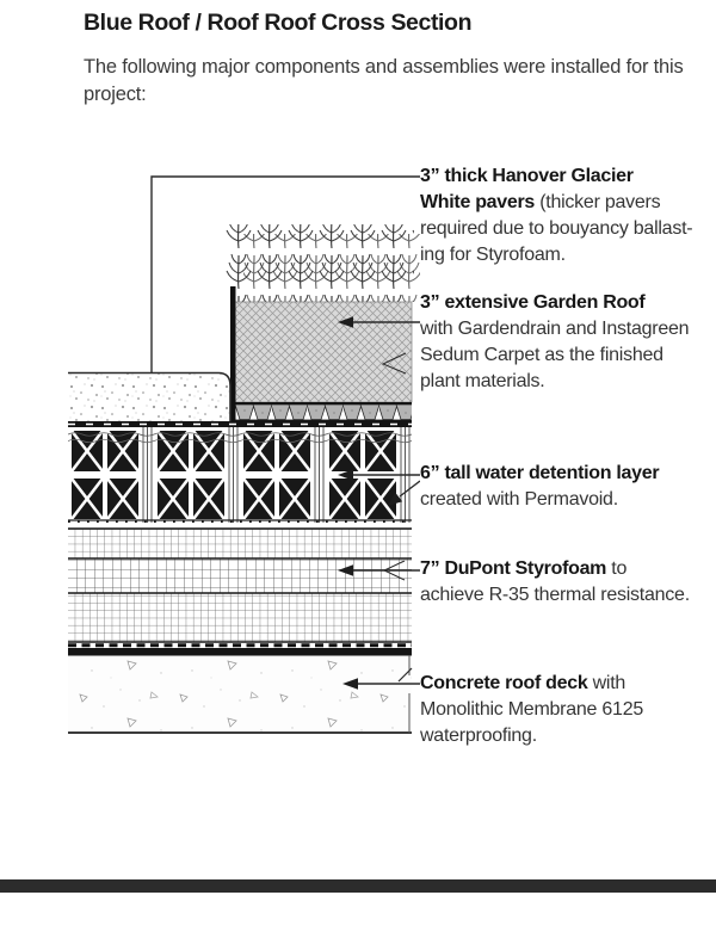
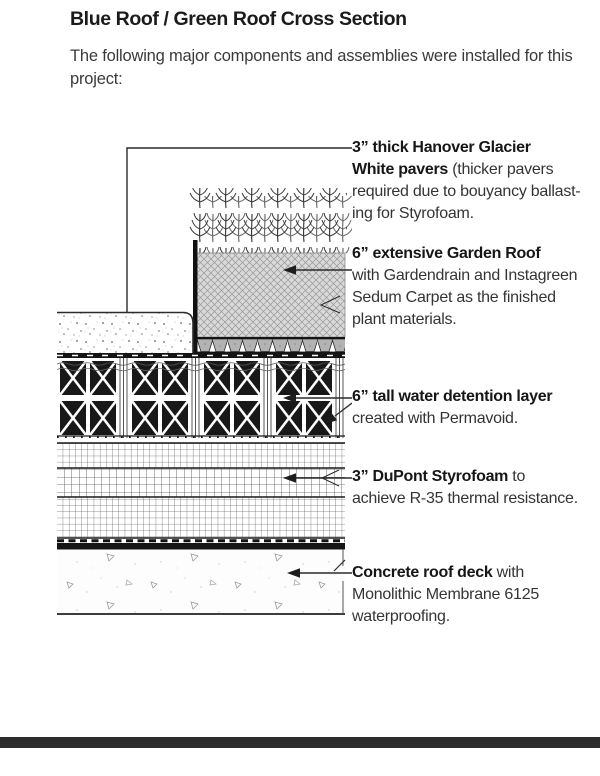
- Blue Roof / Roof Roof Cross Section
+ Blue Roof / Green Roof Cross Section
  The following major components and assemblies were installed for this
  project:
  3” thick Hanover Glacier
  White pavers (thicker pavers
  required due to bouyancy ballast-
  ing for Styrofoam.
- 3” extensive Garden Roof
+ 6” extensive Garden Roof
  with Gardendrain and Instagreen
  Sedum Carpet as the finished
  plant materials.
  6” tall water detention layer
  created with Permavoid.
- 7” DuPont Styrofoam to
+ 3” DuPont Styrofoam to
  achieve R-35 thermal resistance.
  Concrete roof deck with
  Monolithic Membrane 6125
  waterproofing.
